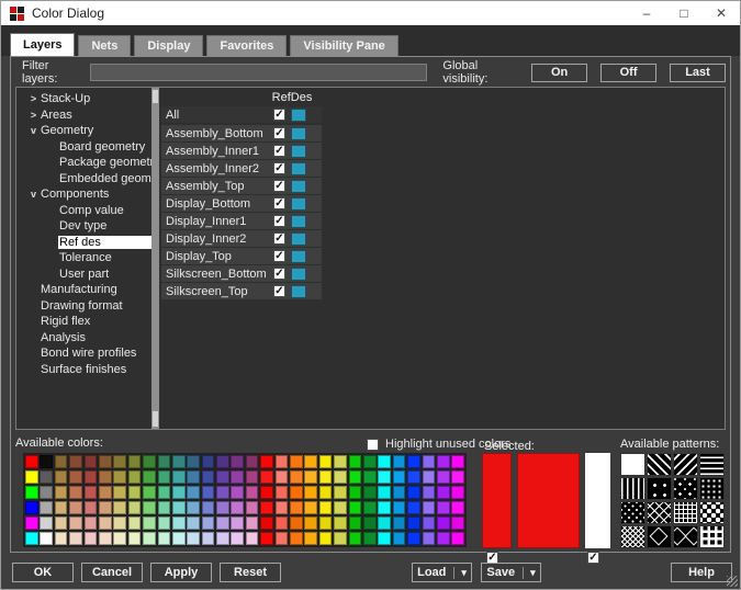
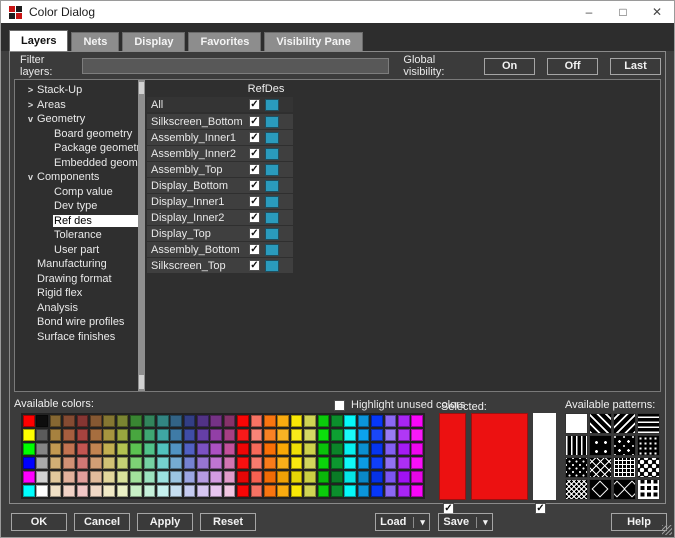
  Color Dialog
  –
  □
  ✕
  Layers
  Nets
  Display
  Favorites
  Visibility Pane
  Filter layers:
  Global visibility:
  On
  Off
  Last
  >
  Stack-Up
  >
  Areas
  v
  Geometry
  Board geometry
  Package geomet
  Embedded geom
  v
  Components
  Comp value
  Dev type
  Ref des
  Tolerance
  User part
  Manufacturing
  Drawing format
  Rigid flex
  Analysis
  Bond wire profiles
  Surface finishes
  RefDes
  All
  ✓
- Assembly_Bottom
+ Silkscreen_Bottom
  ✓
  Assembly_Inner1
  ✓
  Assembly_Inner2
  ✓
  Assembly_Top
  ✓
  Display_Bottom
  ✓
  Display_Inner1
  ✓
  Display_Inner2
  ✓
  Display_Top
  ✓
- Silkscreen_Bottom
+ Assembly_Bottom
  ✓
  Silkscreen_Top
  ✓
  Available colors:
  Highlight unused colors
  Selected:
  ✓
  ✓
  Available patterns:
  OK
  Cancel
  Apply
  Reset
  Load
  ▾
  Save
  ▾
  Help
